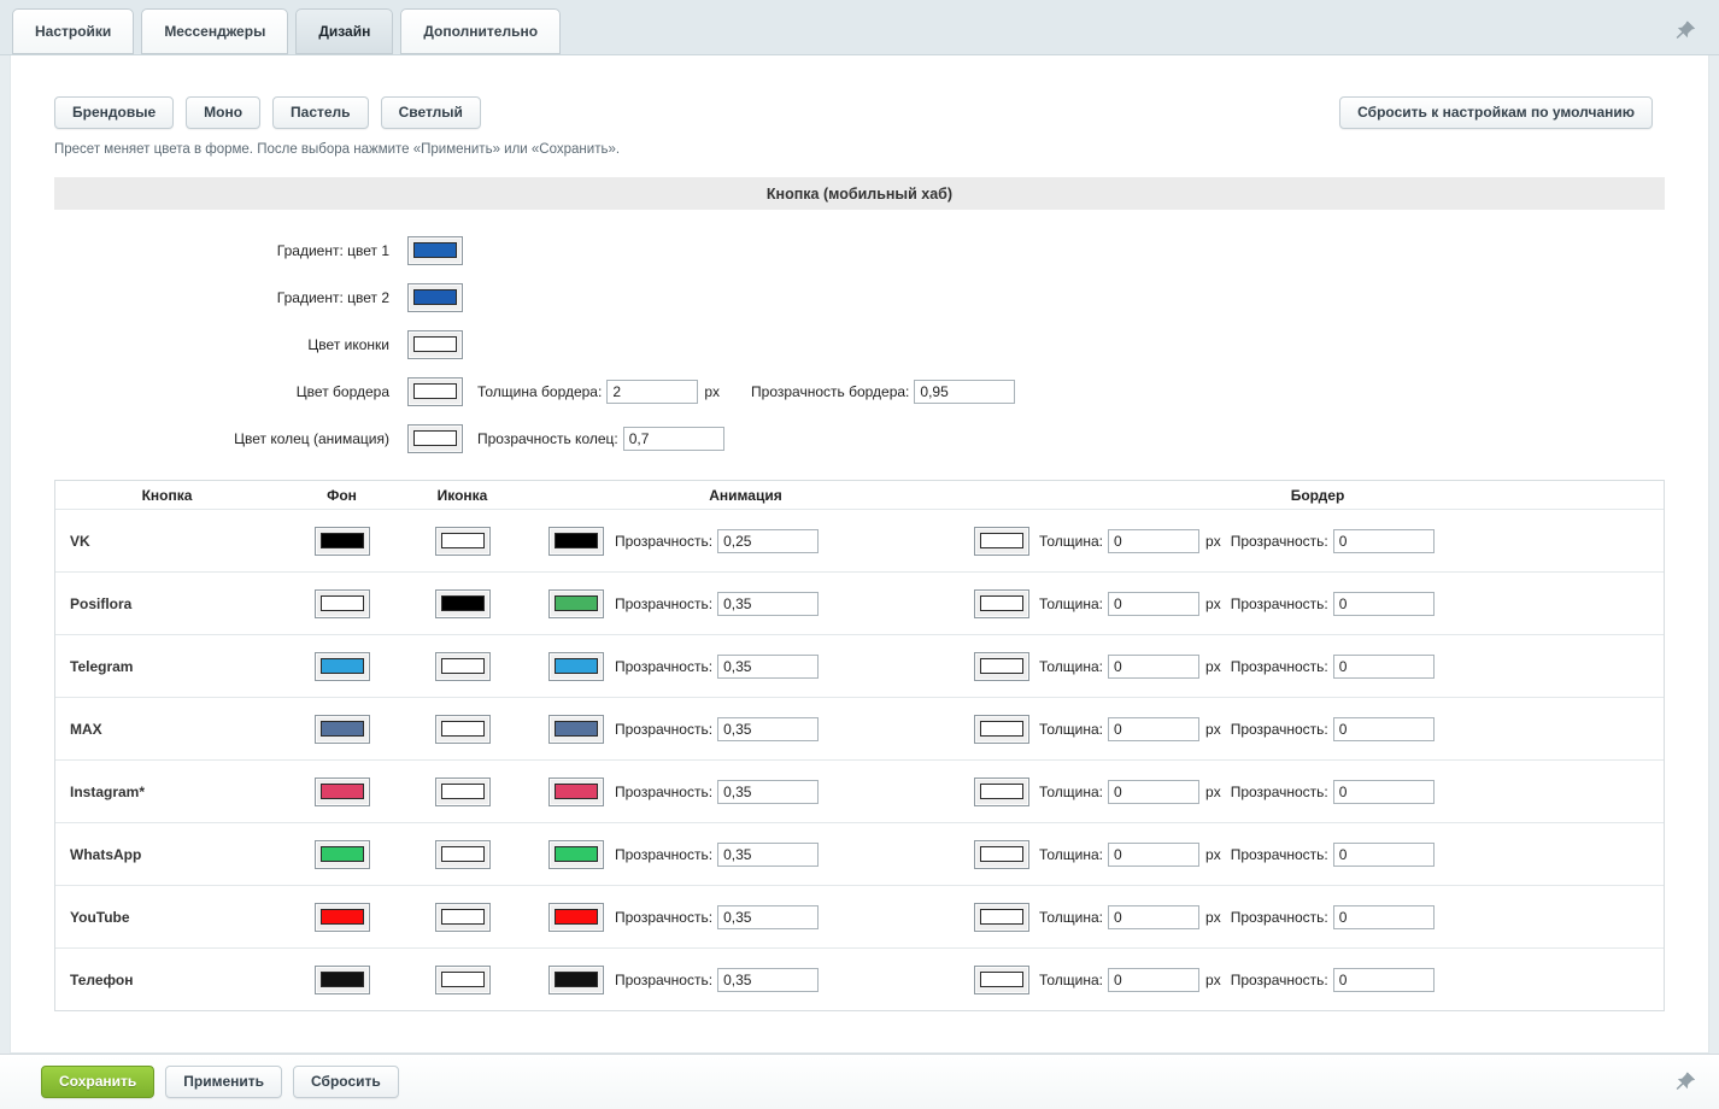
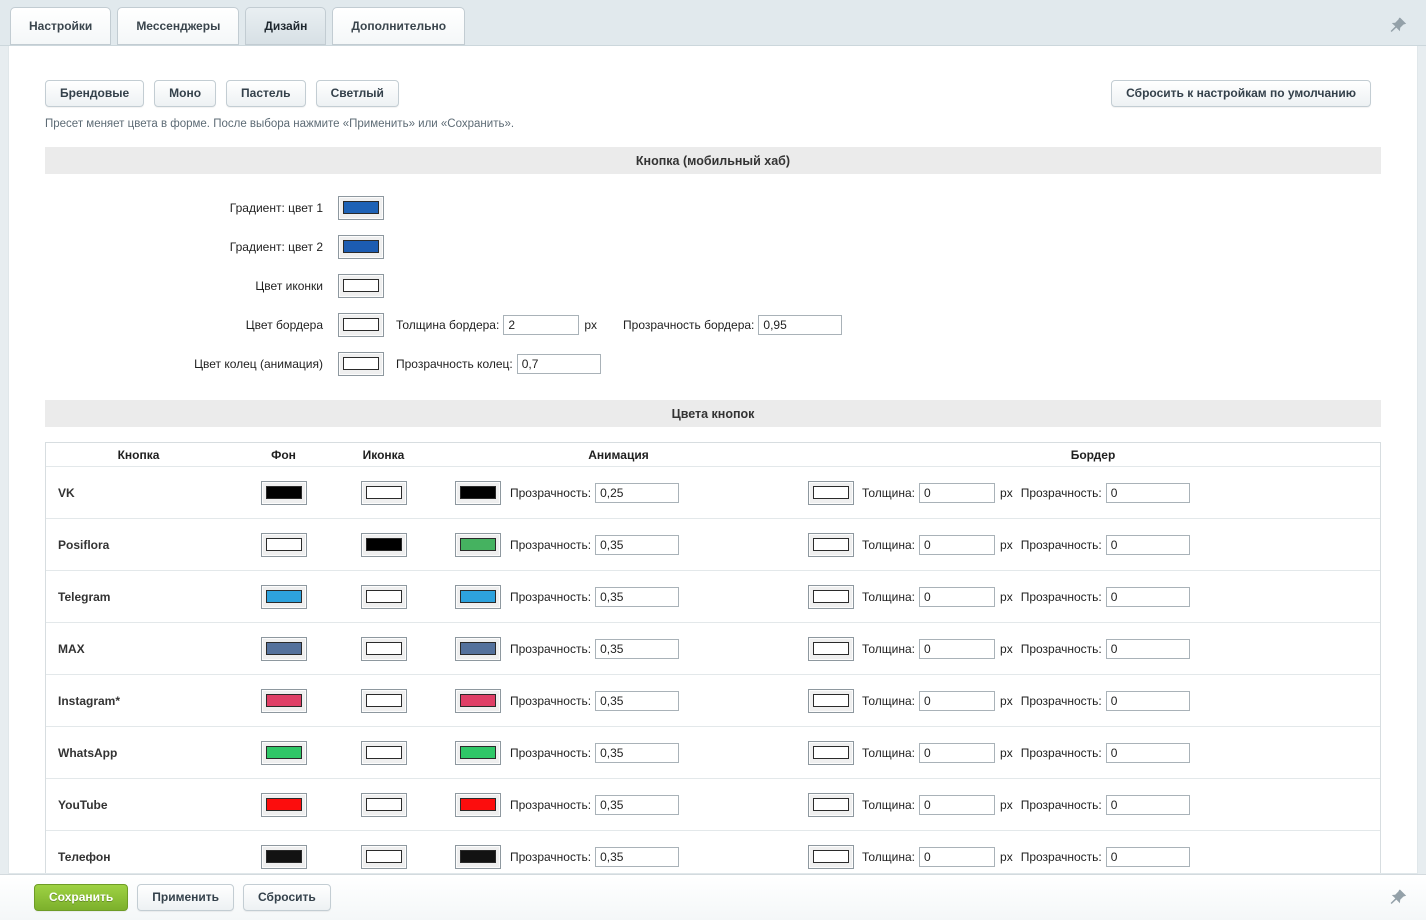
  Настройки
  Мессенджеры
  Дизайн
  Дополнительно
  Брендовые
  Моно
  Пастель
  Светлый
  Сбросить к настройкам по умолчанию
  Пресет меняет цвета в форме. После выбора нажмите «Применить» или «Сохранить».
  Кнопка (мобильный хаб)
  Градиент: цвет 1
  Градиент: цвет 2
  Цвет иконки
  Цвет бордера
  Толщина бордера:
  2
  px
  Прозрачность бордера:
  0,95
  Цвет колец (анимация)
  Прозрачность колец:
  0,7
+ Цвета кнопок
  Кнопка
  Фон
  Иконка
  Анимация
  Бордер
  VK
  Прозрачность:
  0,25
  Толщина:
  0
  px
  Прозрачность:
  0
  Posiflora
  Прозрачность:
  0,35
  Толщина:
  0
  px
  Прозрачность:
  0
  Telegram
  Прозрачность:
  0,35
  Толщина:
  0
  px
  Прозрачность:
  0
  MAX
  Прозрачность:
  0,35
  Толщина:
  0
  px
  Прозрачность:
  0
  Instagram*
  Прозрачность:
  0,35
  Толщина:
  0
  px
  Прозрачность:
  0
  WhatsApp
  Прозрачность:
  0,35
  Толщина:
  0
  px
  Прозрачность:
  0
  YouTube
  Прозрачность:
  0,35
  Толщина:
  0
  px
  Прозрачность:
  0
  Телефон
  Прозрачность:
  0,35
  Толщина:
  0
  px
  Прозрачность:
  0
  Сохранить
  Применить
  Сбросить
